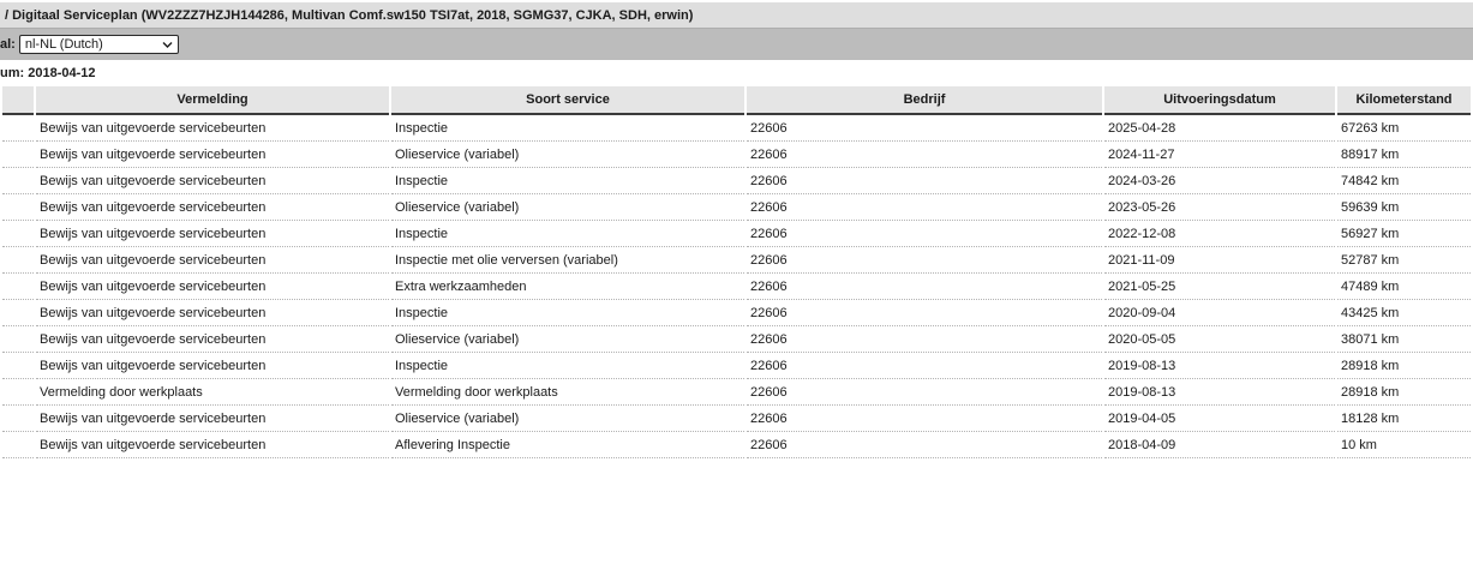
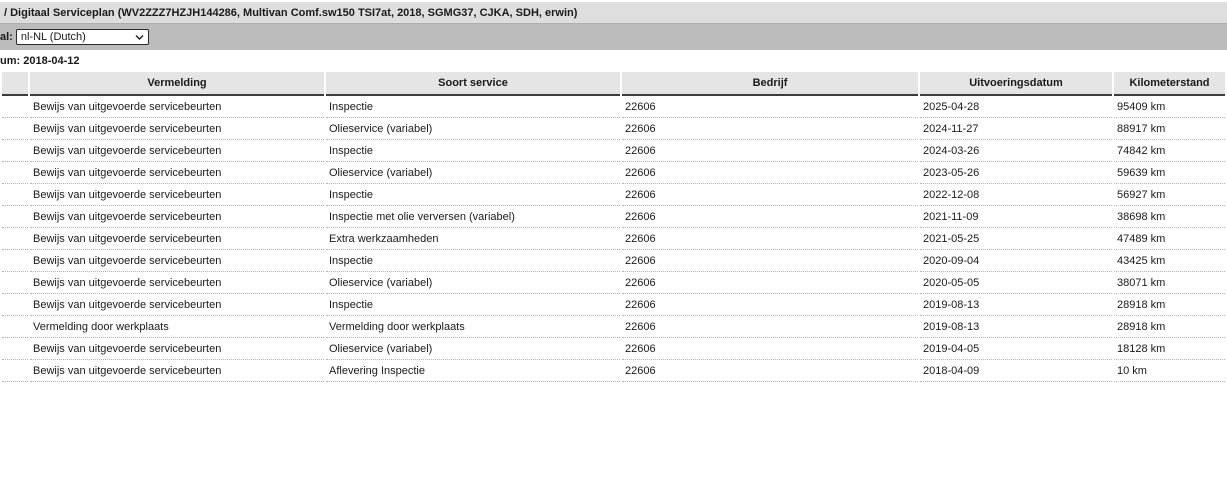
  / Digitaal Serviceplan (WV2ZZZ7HZJH144286, Multivan Comf.sw150 TSI7at, 2018, SGMG37, CJKA, SDH, erwin)
  al:
  nl-NL (Dutch)
  um: 2018-04-12
  	Vermelding	Soort service	Bedrijf	Uitvoeringsdatum	Kilometerstand
- 	Bewijs van uitgevoerde servicebeurten	Inspectie	22606	2025-04-28	67263 km
+ 	Bewijs van uitgevoerde servicebeurten	Inspectie	22606	2025-04-28	95409 km
  	Bewijs van uitgevoerde servicebeurten	Olieservice (variabel)	22606	2024-11-27	88917 km
  	Bewijs van uitgevoerde servicebeurten	Inspectie	22606	2024-03-26	74842 km
  	Bewijs van uitgevoerde servicebeurten	Olieservice (variabel)	22606	2023-05-26	59639 km
  	Bewijs van uitgevoerde servicebeurten	Inspectie	22606	2022-12-08	56927 km
- 	Bewijs van uitgevoerde servicebeurten	Inspectie met olie verversen (variabel)	22606	2021-11-09	52787 km
+ 	Bewijs van uitgevoerde servicebeurten	Inspectie met olie verversen (variabel)	22606	2021-11-09	38698 km
  	Bewijs van uitgevoerde servicebeurten	Extra werkzaamheden	22606	2021-05-25	47489 km
  	Bewijs van uitgevoerde servicebeurten	Inspectie	22606	2020-09-04	43425 km
  	Bewijs van uitgevoerde servicebeurten	Olieservice (variabel)	22606	2020-05-05	38071 km
  	Bewijs van uitgevoerde servicebeurten	Inspectie	22606	2019-08-13	28918 km
  	Vermelding door werkplaats	Vermelding door werkplaats	22606	2019-08-13	28918 km
  	Bewijs van uitgevoerde servicebeurten	Olieservice (variabel)	22606	2019-04-05	18128 km
  	Bewijs van uitgevoerde servicebeurten	Aflevering Inspectie	22606	2018-04-09	10 km
